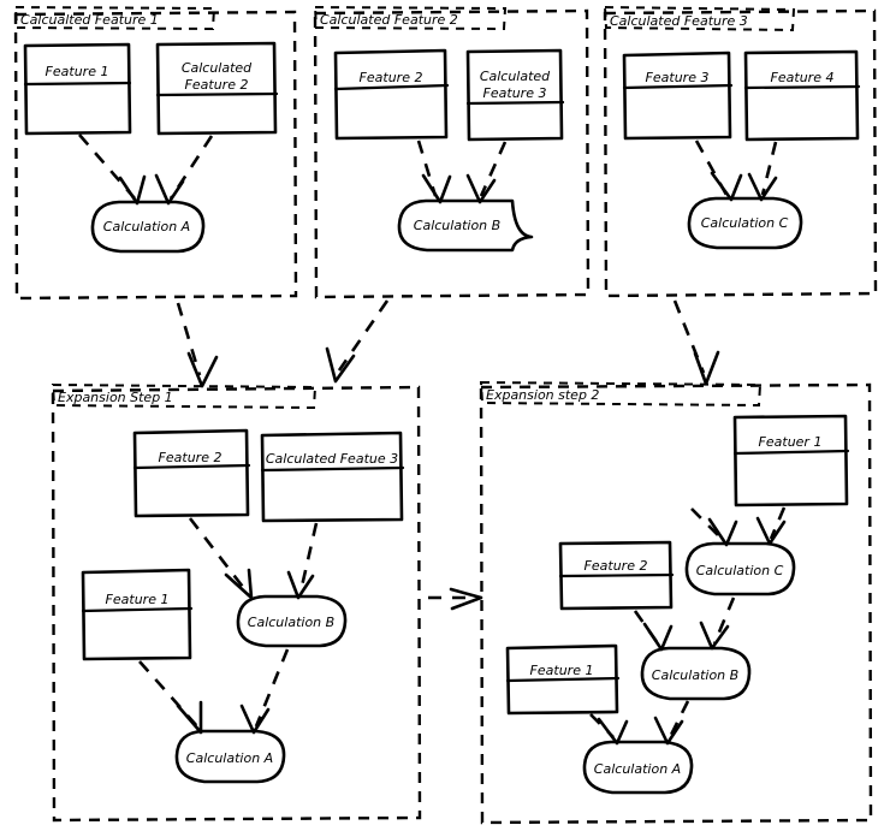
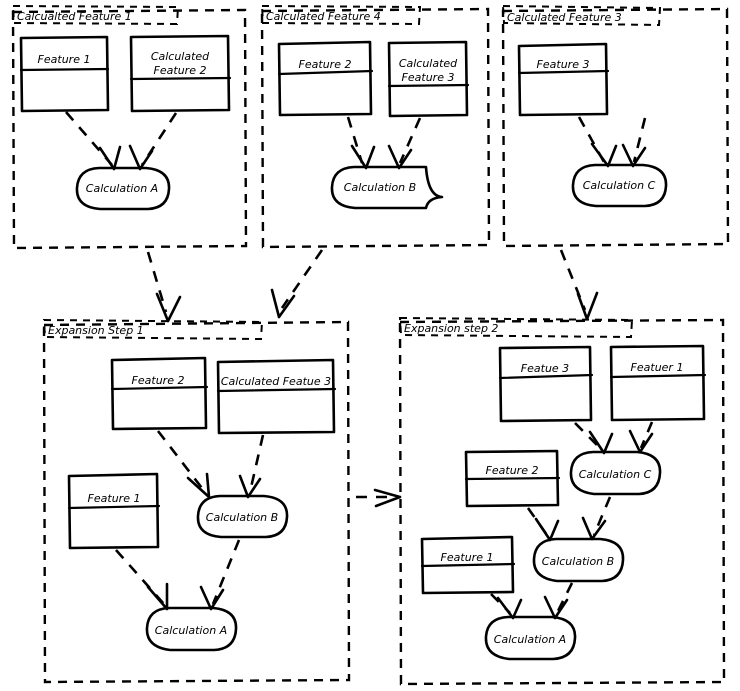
  Calcualted Feature 1
  Feature 1
  Calculated
  Feature 2
  Calculation A
- Calculated Feature 2
+ Calculated Feature 4
  Feature 2
  Calculated
  Feature 3
  Calculation B
  Calculated Feature 3
  Feature 3
- Feature 4
  Calculation C
  Expansion Step 1
  Feature 2
  Calculated Featue 3
  Feature 1
  Calculation B
  Calculation A
  Expansion step 2
+ Featue 3
  Featuer 1
  Feature 2
  Feature 1
  Calculation C
  Calculation B
  Calculation A
